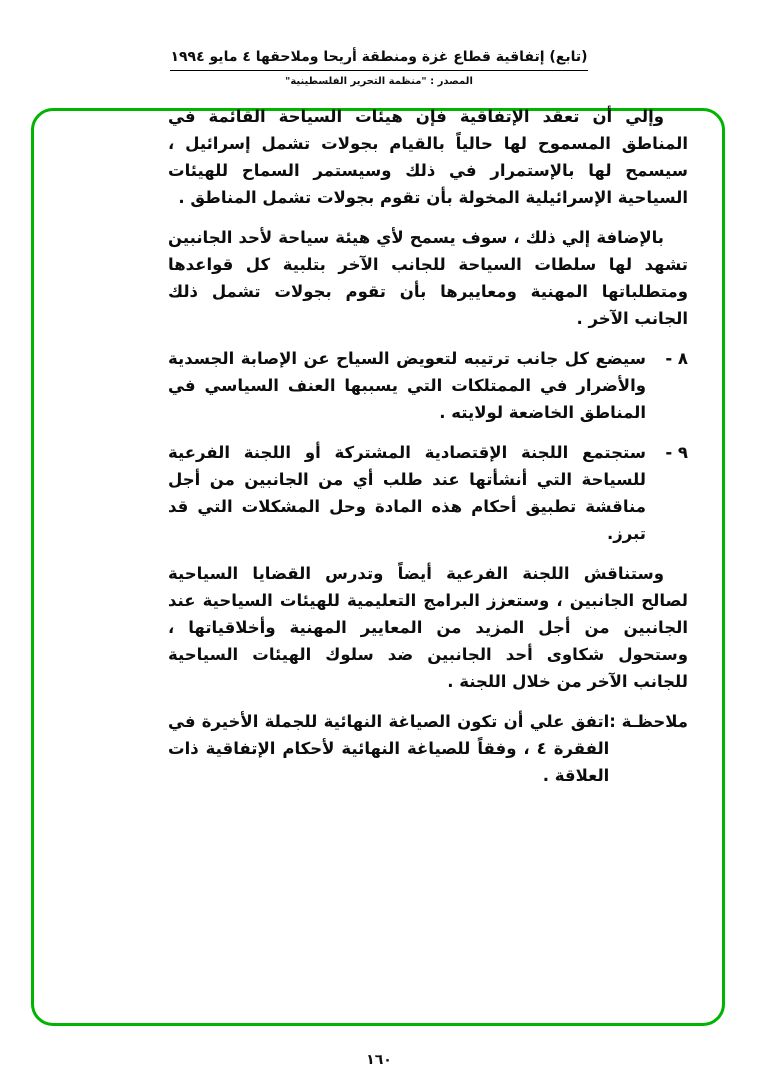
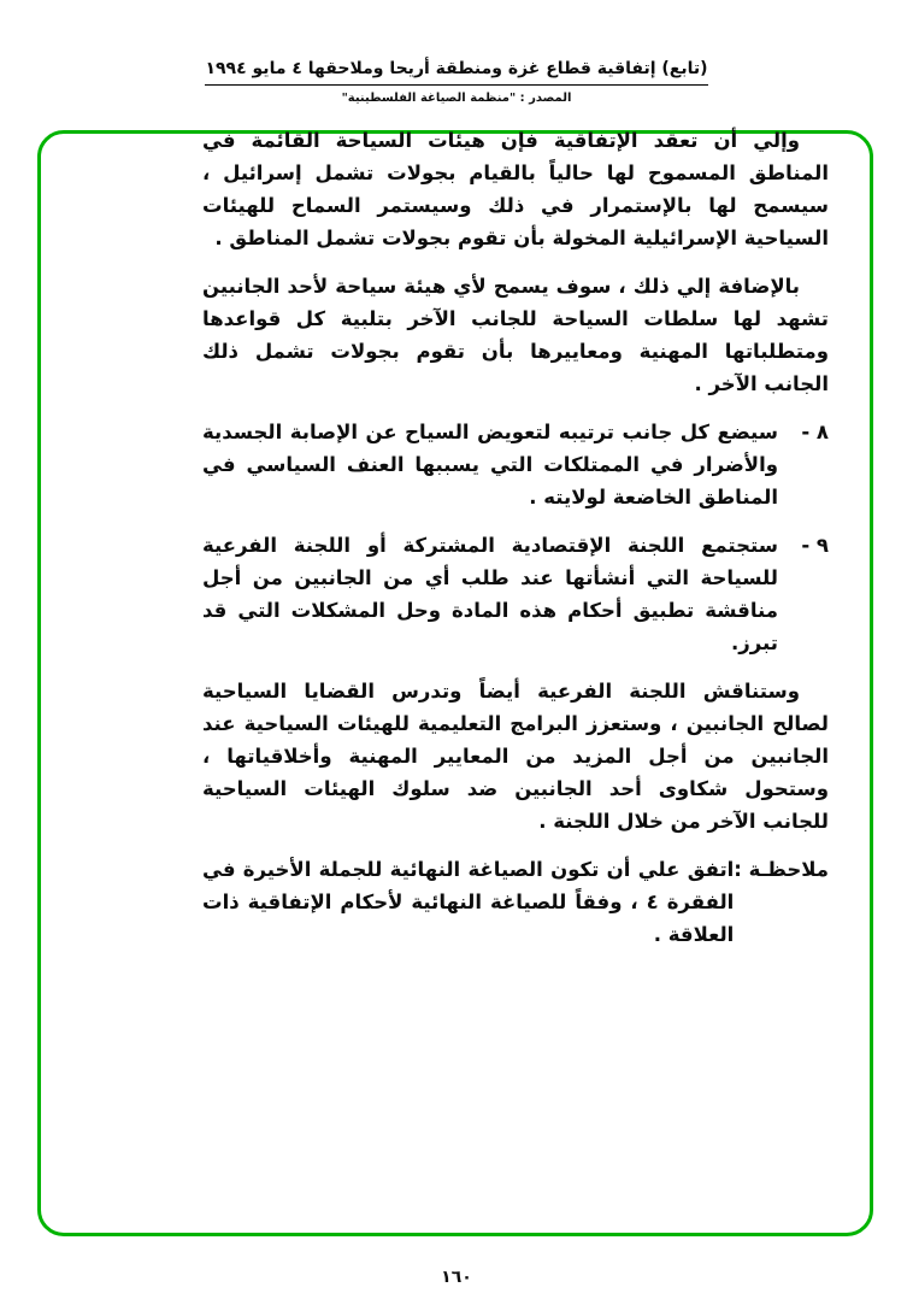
  (تابع) إتفاقية قطاع غزة ومنطقة أريحا وملاحقها ٤ مايو ١٩٩٤
- المصدر : "منظمة التحرير الفلسطينية"
+ المصدر : "منظمة الصياغة الفلسطينية"
  وإلي أن تعقد الإتفاقية فإن هيئات السياحة القائمة في المناطق المسموح لها حالياً بالقيام بجولات تشمل إسرائيل ، سيسمح لها بالإستمرار في ذلك وسيستمر السماح للهيئات السياحية الإسرائيلية المخولة بأن تقوم بجولات تشمل المناطق .
  بالإضافة إلي ذلك ، سوف يسمح لأي هيئة سياحة لأحد الجانبين تشهد لها سلطات السياحة للجانب الآخر بتلبية كل قواعدها ومتطلباتها المهنية ومعاييرها بأن تقوم بجولات تشمل ذلك الجانب الآخر .
  ٨ -
  سيضع كل جانب ترتيبه لتعويض السياح عن الإصابة الجسدية والأضرار في الممتلكات التي يسببها العنف السياسي في المناطق الخاضعة لولايته .
  ٩ -
  ستجتمع اللجنة الإقتصادية المشتركة أو اللجنة الفرعية للسياحة التي أنشأتها عند طلب أي من الجانبين من أجل مناقشة تطبيق أحكام هذه المادة وحل المشكلات التي قد تبرز.
  وستناقش اللجنة الفرعية أيضاً وتدرس القضايا السياحية لصالح الجانبين ، وستعزز البرامج التعليمية للهيئات السياحية عند الجانبين من أجل المزيد من المعايير المهنية وأخلاقياتها ، وستحول شكاوى أحد الجانبين ضد سلوك الهيئات السياحية للجانب الآخر من خلال اللجنة .
  ملاحظـة :
  اتفق علي أن تكون الصياغة النهائية للجملة الأخيرة في الفقرة ٤ ، وفقاً للصياغة النهائية لأحكام الإتفاقية ذات العلاقة .
  ١٦٠
